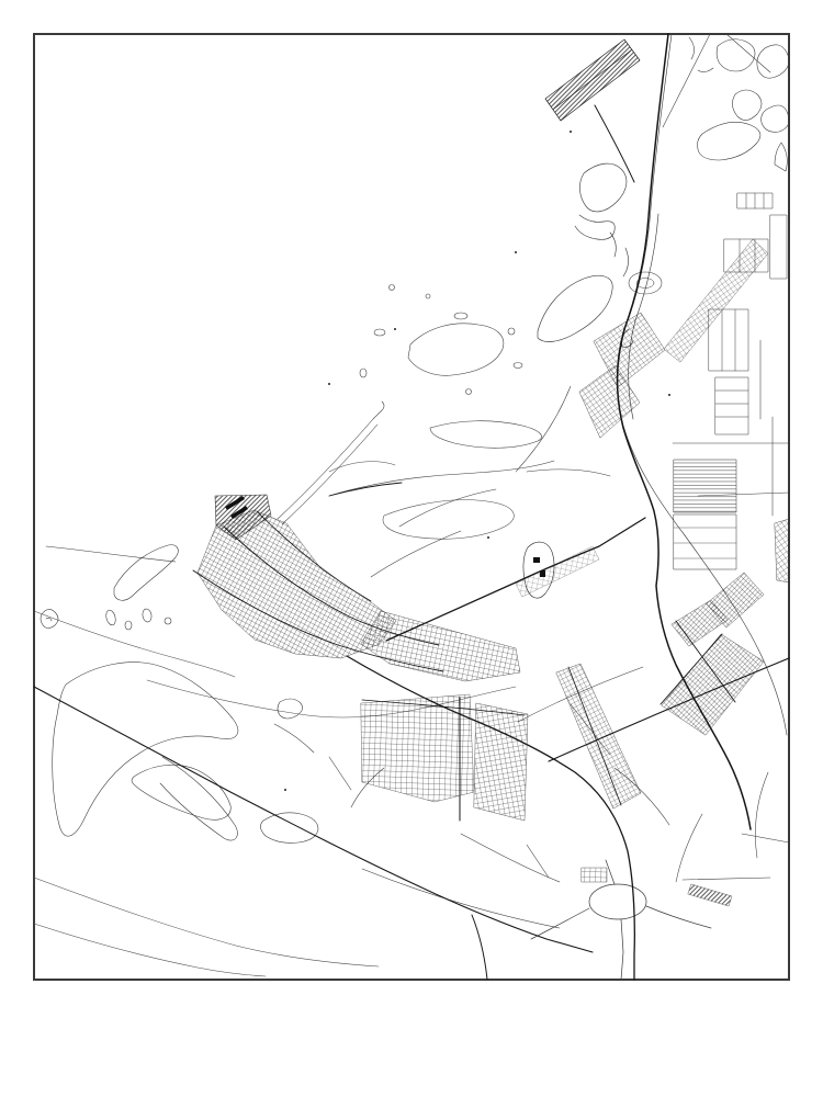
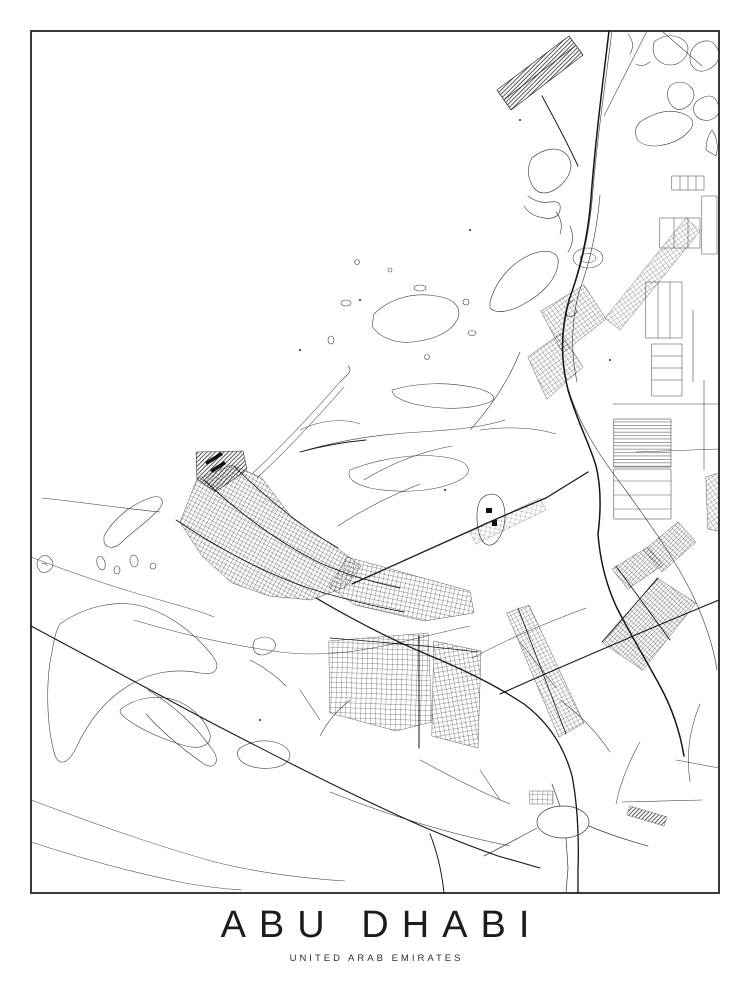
+ ABU DHABI
+ UNITED ARAB EMIRATES
